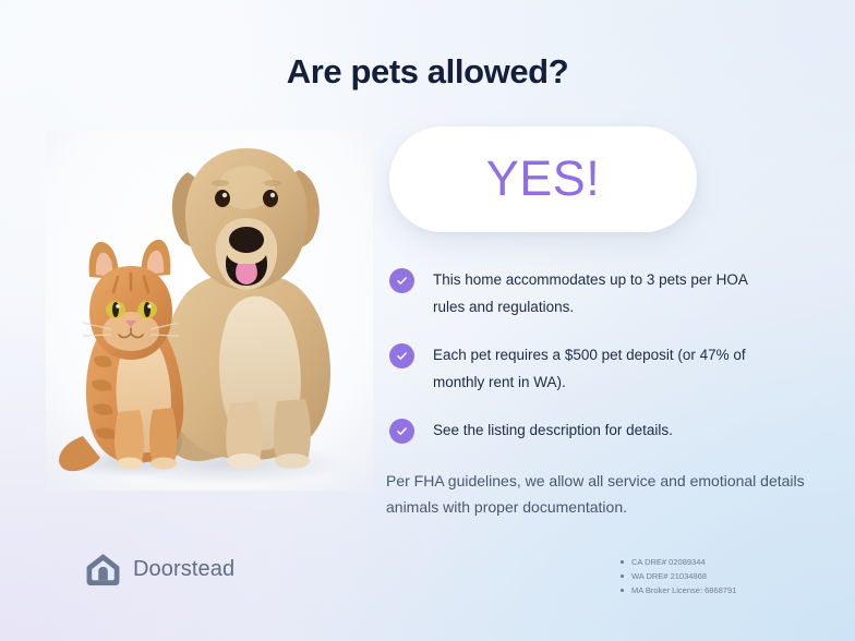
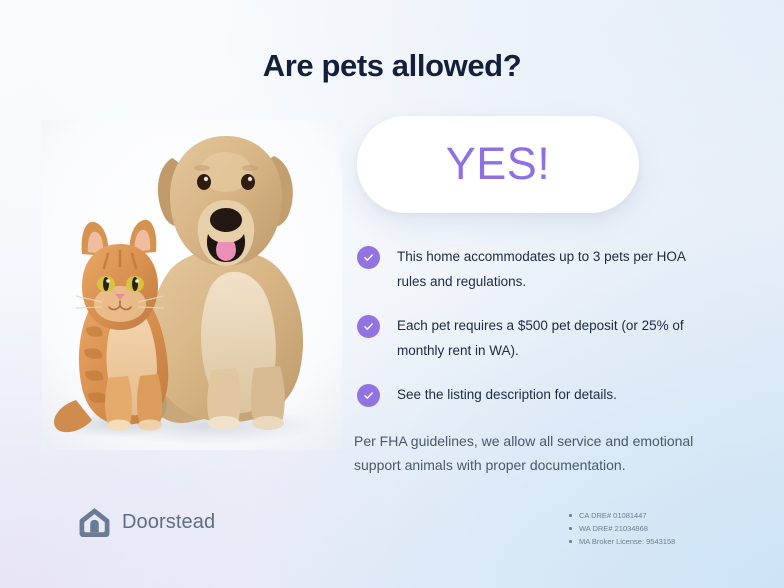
  Are pets allowed?
  YES!
  This home accommodates up to 3 pets per HOA rules and regulations.
- Each pet requires a $500 pet deposit (or 47% of monthly rent in WA).
+ Each pet requires a $500 pet deposit (or 25% of monthly rent in WA).
  See the listing description for details.
- Per FHA guidelines, we allow all service and emotional details animals with proper documentation.
+ Per FHA guidelines, we allow all service and emotional support animals with proper documentation.
  Doorstead
- CA DRE# 02089344
+ CA DRE# 01081447
  WA DRE# 21034868
- MA Broker License: 6868791
+ MA Broker License: 9543158
